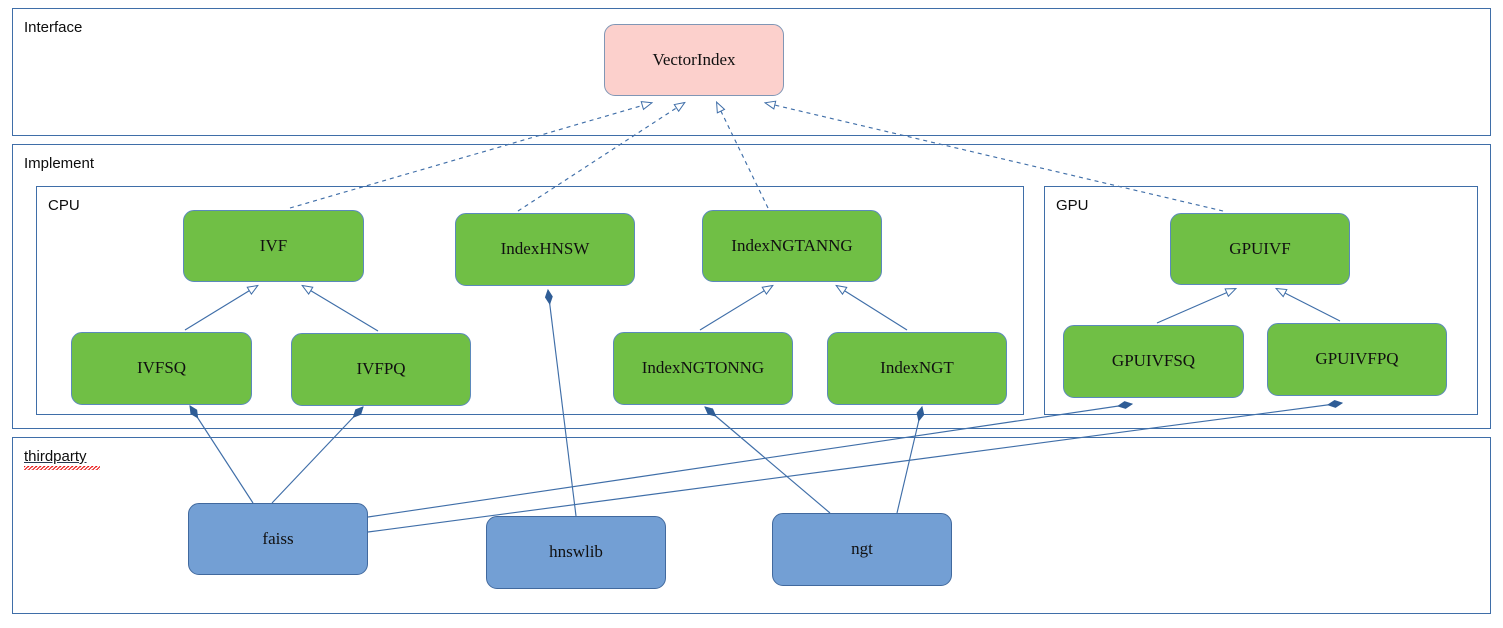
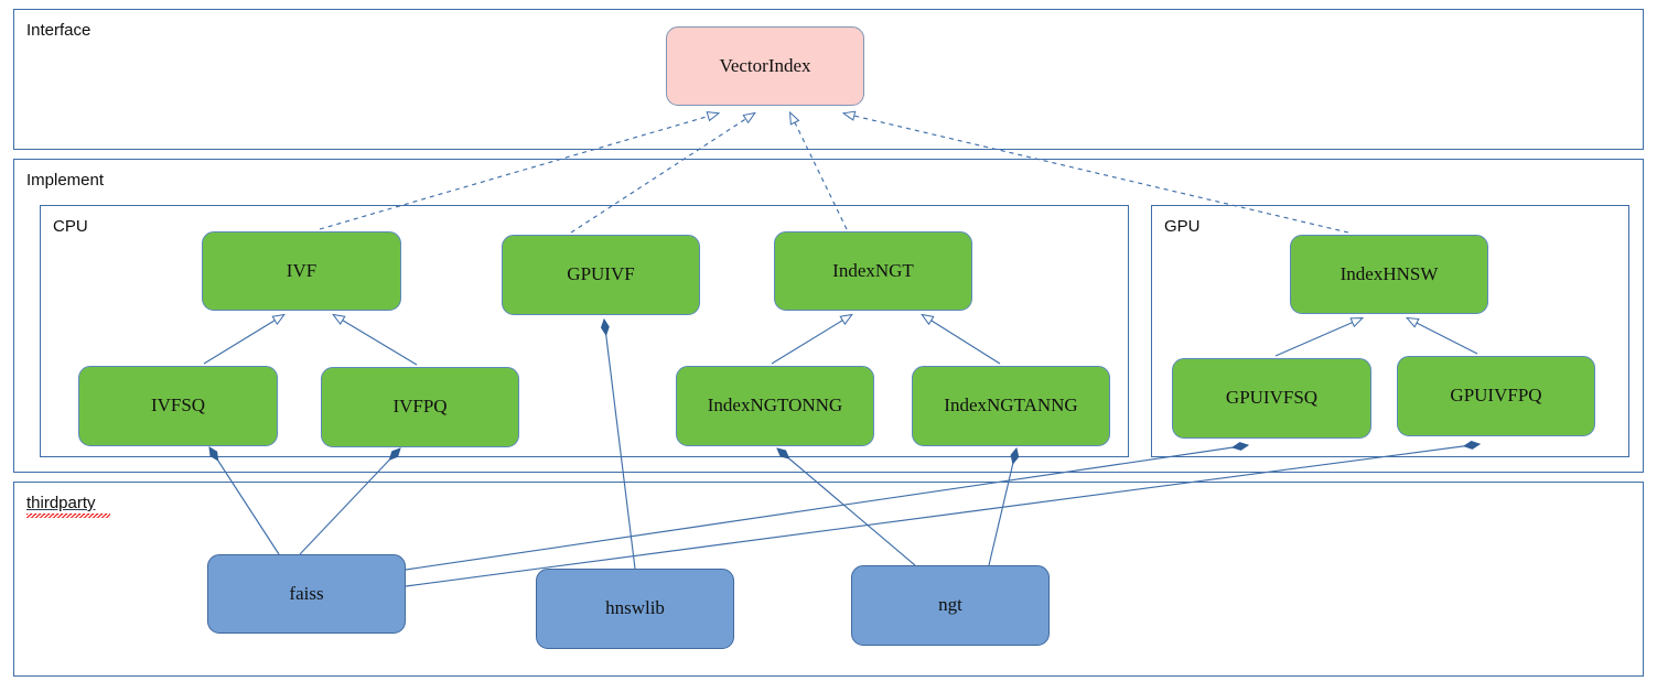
  Interface
  Implement
  CPU
  GPU
  thirdparty
  VectorIndex
  IVF
- IndexHNSW
+ GPUIVF
- IndexNGTANNG
+ IndexNGT
  IVFSQ
  IVFPQ
  IndexNGTONNG
- IndexNGT
+ IndexNGTANNG
- GPUIVF
+ IndexHNSW
  GPUIVFSQ
  GPUIVFPQ
  faiss
  hnswlib
  ngt
